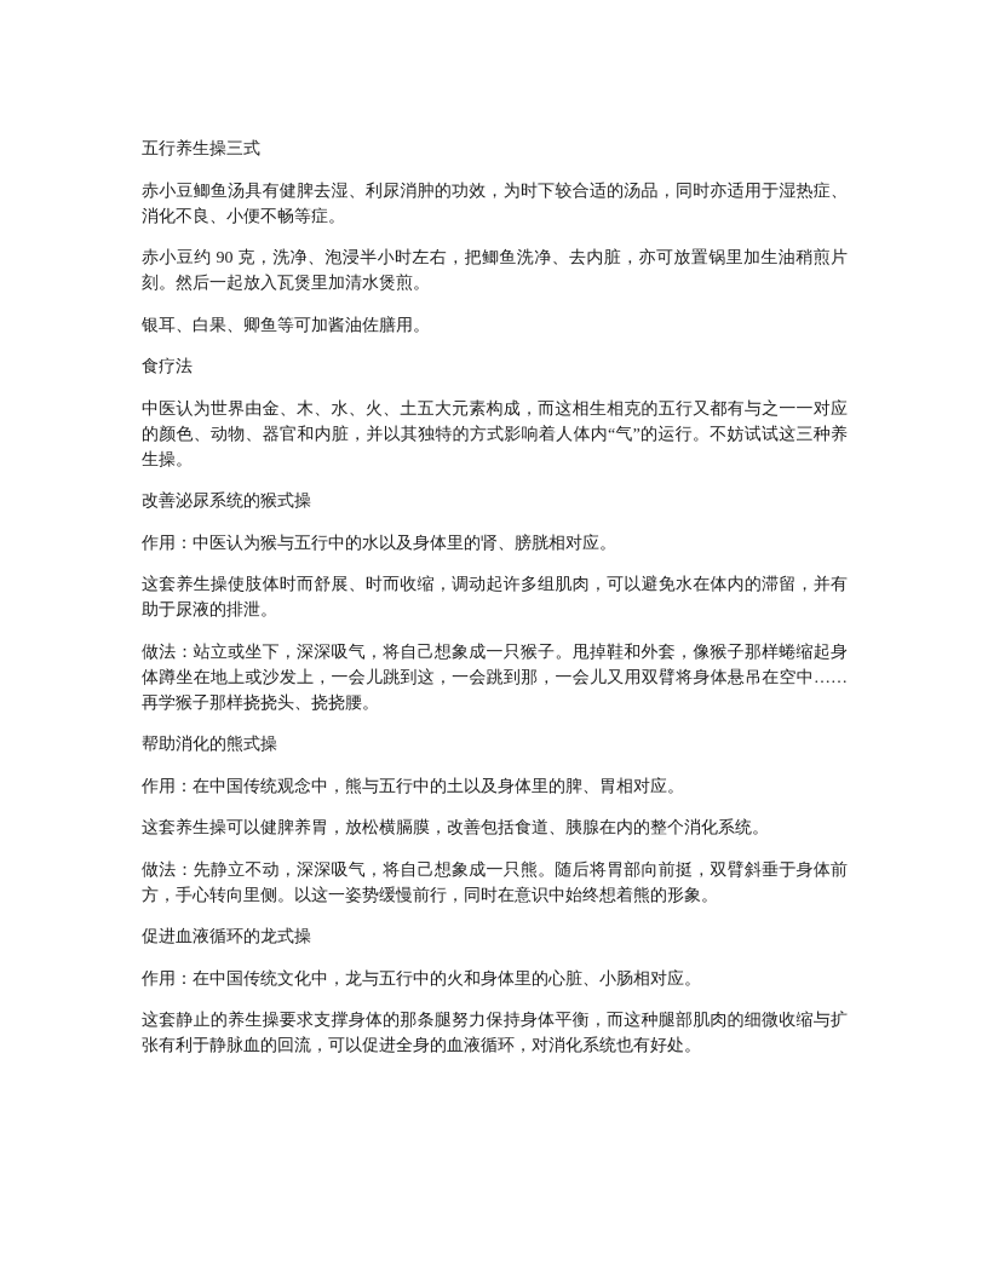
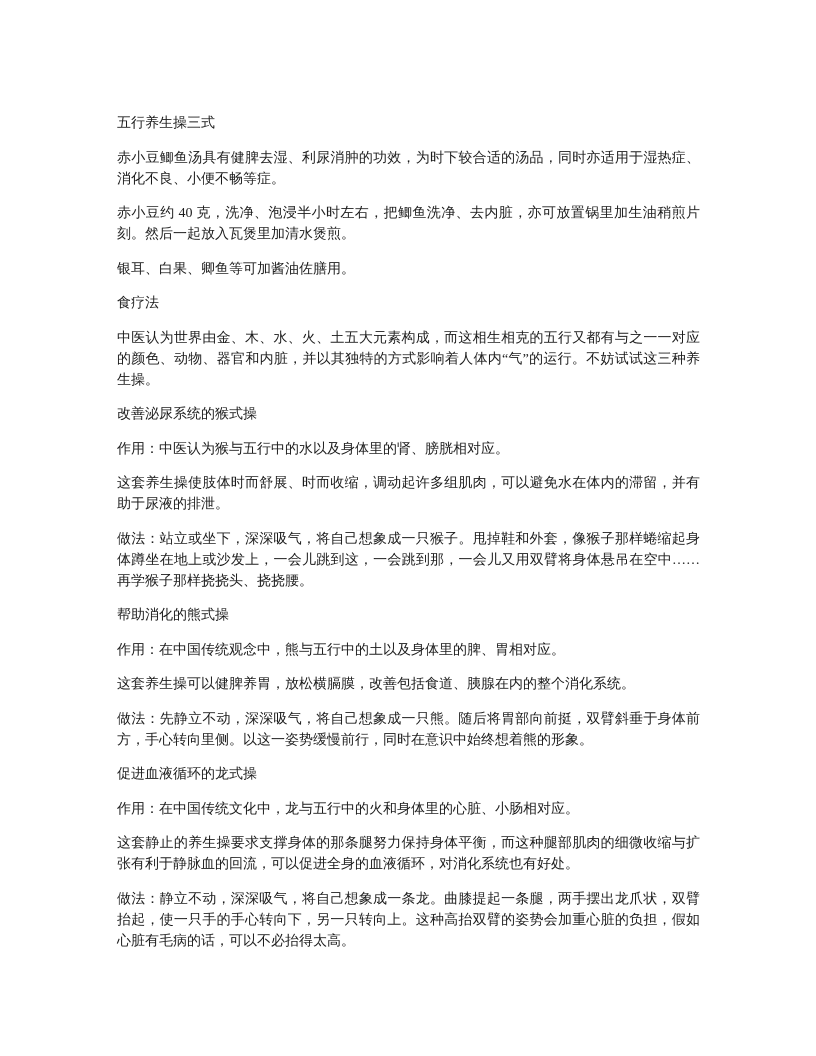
  五行养生操三式
  赤小豆鲫鱼汤具有健脾去湿、利尿消肿的功效，为时下较合适的汤品，同时亦适用于湿热症、消化不良、小便不畅等症。
- 赤小豆约 90 克，洗净、泡浸半小时左右，把鲫鱼洗净、去内脏，亦可放置锅里加生油稍煎片刻。然后一起放入瓦煲里加清水煲煎。
+ 赤小豆约 40 克，洗净、泡浸半小时左右，把鲫鱼洗净、去内脏，亦可放置锅里加生油稍煎片刻。然后一起放入瓦煲里加清水煲煎。
  银耳、白果、卿鱼等可加酱油佐膳用。
  食疗法
  中医认为世界由金、木、水、火、土五大元素构成，而这相生相克的五行又都有与之一一对应的颜色、动物、器官和内脏，并以其独特的方式影响着人体内“气”的运行。不妨试试这三种养生操。
  改善泌尿系统的猴式操
  作用：中医认为猴与五行中的水以及身体里的肾、膀胱相对应。
  这套养生操使肢体时而舒展、时而收缩，调动起许多组肌肉，可以避免水在体内的滞留，并有助于尿液的排泄。
  做法：站立或坐下，深深吸气，将自己想象成一只猴子。甩掉鞋和外套，像猴子那样蜷缩起身体蹲坐在地上或沙发上，一会儿跳到这，一会跳到那，一会儿又用双臂将身体悬吊在空中……再学猴子那样挠挠头、挠挠腰。
  帮助消化的熊式操
  作用：在中国传统观念中，熊与五行中的土以及身体里的脾、胃相对应。
  这套养生操可以健脾养胃，放松横膈膜，改善包括食道、胰腺在内的整个消化系统。
  做法：先静立不动，深深吸气，将自己想象成一只熊。随后将胃部向前挺，双臂斜垂于身体前方，手心转向里侧。以这一姿势缓慢前行，同时在意识中始终想着熊的形象。
  促进血液循环的龙式操
  作用：在中国传统文化中，龙与五行中的火和身体里的心脏、小肠相对应。
  这套静止的养生操要求支撑身体的那条腿努力保持身体平衡，而这种腿部肌肉的细微收缩与扩张有利于静脉血的回流，可以促进全身的血液循环，对消化系统也有好处。
+ 做法：静立不动，深深吸气，将自己想象成一条龙。曲膝提起一条腿，两手摆出龙爪状，双臂抬起，使一只手的手心转向下，另一只转向上。这种高抬双臂的姿势会加重心脏的负担，假如心脏有毛病的话，可以不必抬得太高。
